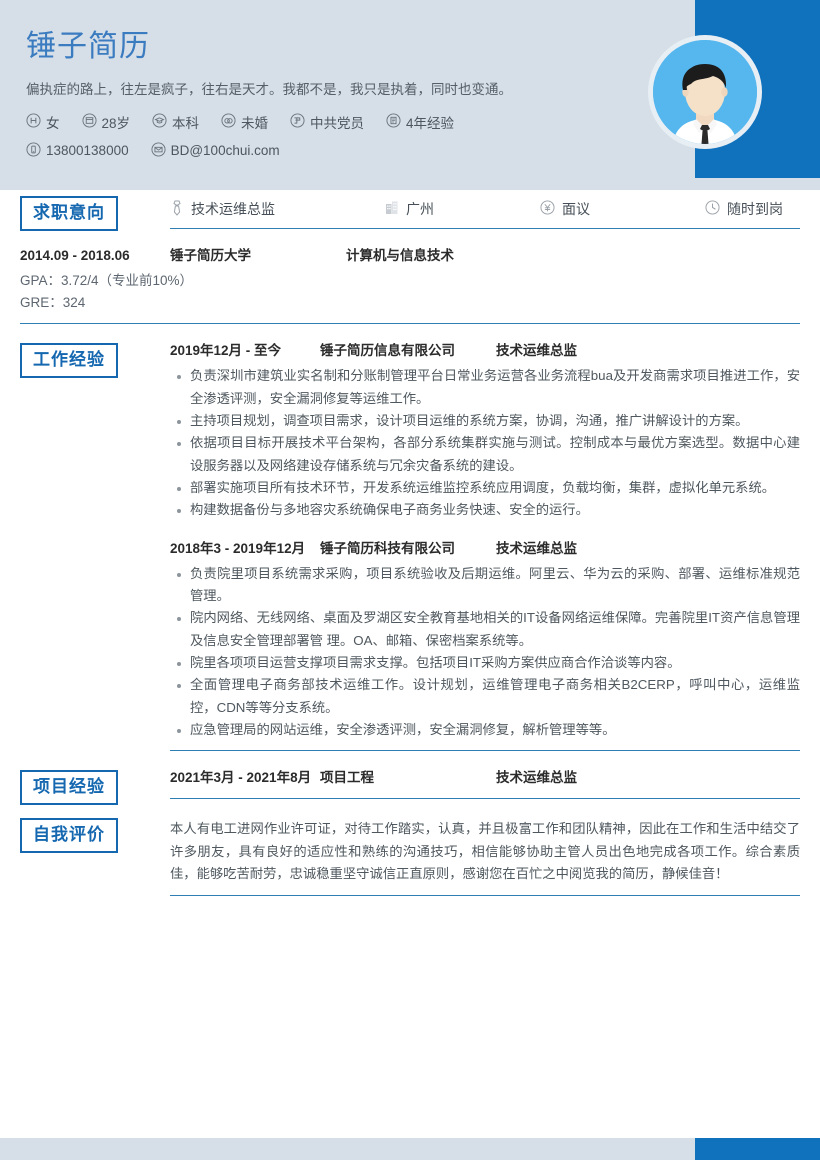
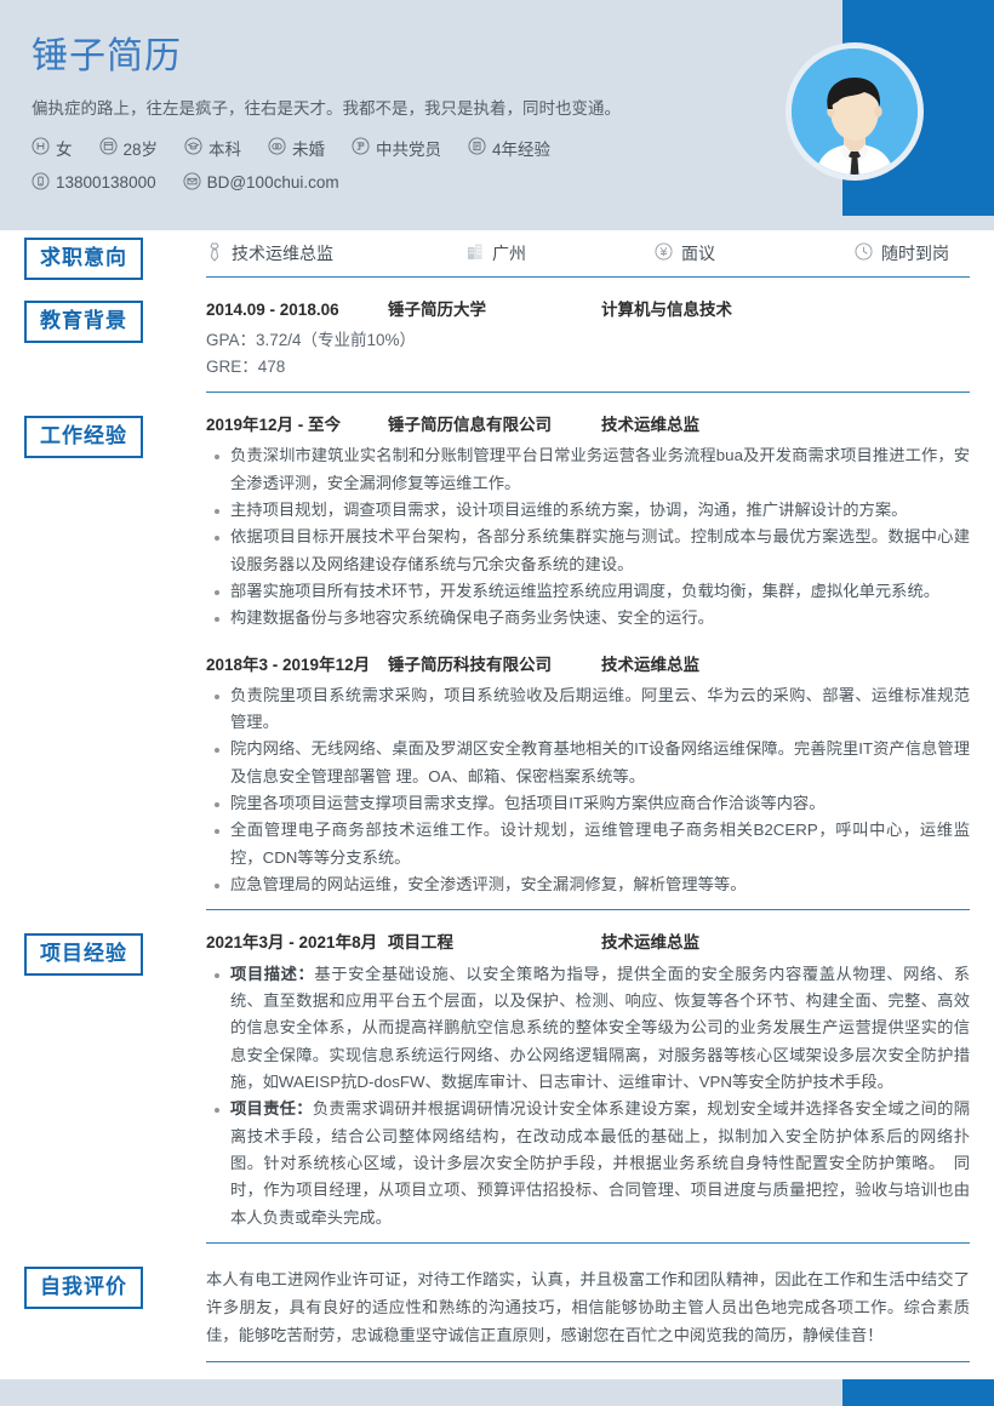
  锤子简历
  偏执症的路上，往左是疯子，往右是天才。我都不是，我只是执着，同时也变通。
  女
  28岁
  本科
  未婚
  中共党员
  4年经验
  13800138000
  BD@100chui.com
  求职意向
  技术运维总监
  广州
  面议
  随时到岗
+ 教育背景
  2014.09 - 2018.06
  锤子简历大学
  计算机与信息技术
  GPA：3.72/4（专业前10%）
- GRE：324
+ GRE：478
  工作经验
  2019年12月 - 至今
  锤子简历信息有限公司
  技术运维总监
  负责深圳市建筑业实名制和分账制管理平台日常业务运营各业务流程bua及开发商需求项目推进工作，安全渗透评测，安全漏洞修复等运维工作。
  主持项目规划，调查项目需求，设计项目运维的系统方案，协调，沟通，推广讲解设计的方案。
  依据项目目标开展技术平台架构，各部分系统集群实施与测试。控制成本与最优方案选型。数据中心建设服务器以及网络建设存储系统与冗余灾备系统的建设。
  部署实施项目所有技术环节，开发系统运维监控系统应用调度，负载均衡，集群，虚拟化单元系统。
  构建数据备份与多地容灾系统确保电子商务业务快速、安全的运行。
  2018年3 - 2019年12月
  锤子简历科技有限公司
  技术运维总监
  负责院里项目系统需求采购，项目系统验收及后期运维。阿里云、华为云的采购、部署、运维标准规范管理。
  院内网络、无线网络、桌面及罗湖区安全教育基地相关的IT设备网络运维保障。完善院里IT资产信息管理及信息安全管理部署管 理。OA、邮箱、保密档案系统等。
  院里各项项目运营支撑项目需求支撑。包括项目IT采购方案供应商合作洽谈等内容。
  全面管理电子商务部技术运维工作。设计规划，运维管理电子商务相关B2CERP，呼叫中心，运维监控，CDN等等分支系统。
  应急管理局的网站运维，安全渗透评测，安全漏洞修复，解析管理等等。
  项目经验
  2021年3月 - 2021年8月
  项目工程
  技术运维总监
+ 项目描述：基于安全基础设施、以安全策略为指导，提供全面的安全服务内容覆盖从物理、网络、系统、直至数据和应用平台五个层面，以及保护、检测、响应、恢复等各个环节、构建全面、完整、高效的信息安全体系，从而提高祥鹏航空信息系统的整体安全等级为公司的业务发展生产运营提供坚实的信息安全保障。实现信息系统运行网络、办公网络逻辑隔离，对服务器等核心区域架设多层次安全防护措施，如WAEISP抗D-dosFW、数据库审计、日志审计、运维审计、VPN等安全防护技术手段。
+ 项目责任：负责需求调研并根据调研情况设计安全体系建设方案，规划安全域并选择各安全域之间的隔离技术手段，结合公司整体网络结构，在改动成本最低的基础上，拟制加入安全防护体系后的网络扑图。针对系统核心区域，设计多层次安全防护手段，并根据业务系统自身特性配置安全防护策略。 同时，作为项目经理，从项目立项、预算评估招投标、合同管理、项目进度与质量把控，验收与培训也由本人负责或牵头完成。
  自我评价
  本人有电工进网作业许可证，对待工作踏实，认真，并且极富工作和团队精神，因此在工作和生活中结交了许多朋友，具有良好的适应性和熟练的沟通技巧，相信能够协助主管人员出色地完成各项工作。综合素质佳，能够吃苦耐劳，忠诚稳重坚守诚信正直原则，感谢您在百忙之中阅览我的简历，静候佳音！
